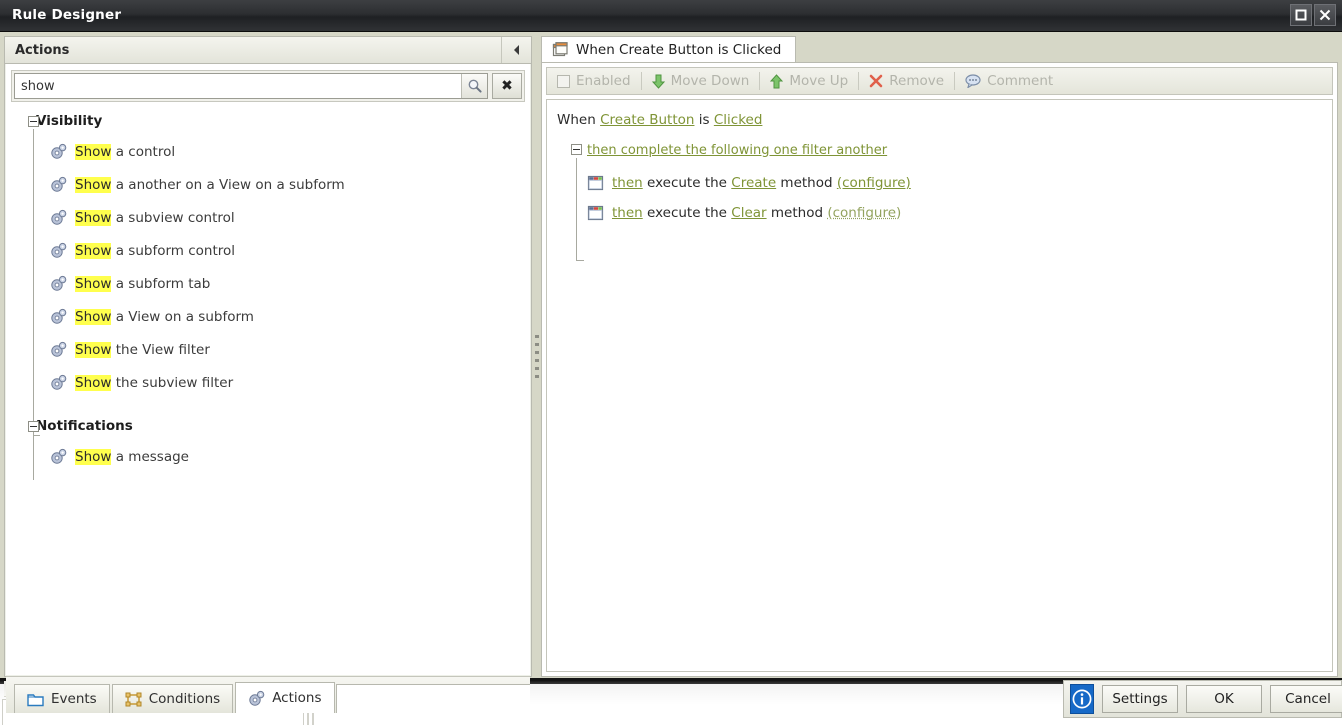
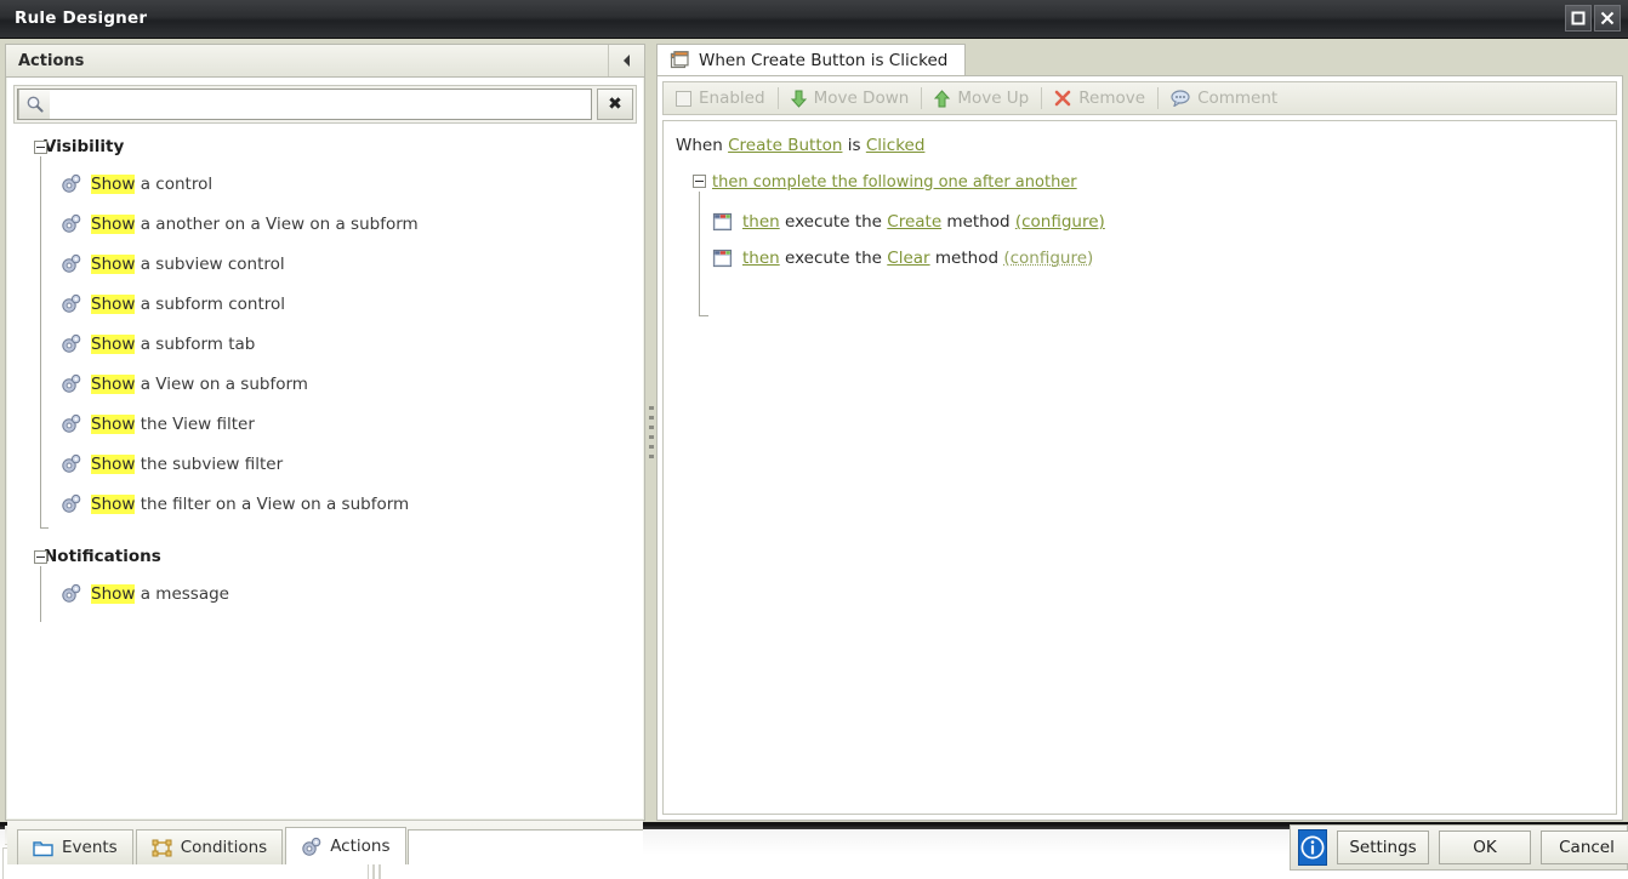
  Rule Designer
  Actions
- show
  ✖
  Visibility
  Show a control
  Show a another on a View on a subform
  Show a subview control
  Show a subform control
  Show a subform tab
  Show a View on a subform
  Show the View filter
  Show the subview filter
+ Show the filter on a View on a subform
  Notifications
  Show a message
  Events
  Conditions
  Actions
  When Create Button is Clicked
  Enabled
  Move Down
  Move Up
  Remove
  Comment
  When Create Button is Clicked
- then complete the following one filter another
+ then complete the following one after another
  then execute the Create method (configure)
  then execute the Clear method (configure)
  Settings
  OK
  Cancel
